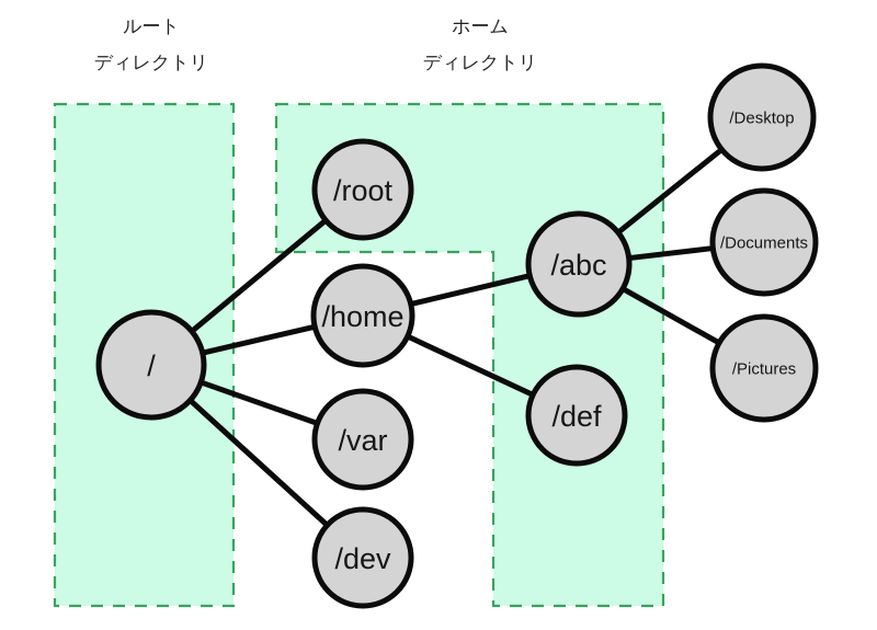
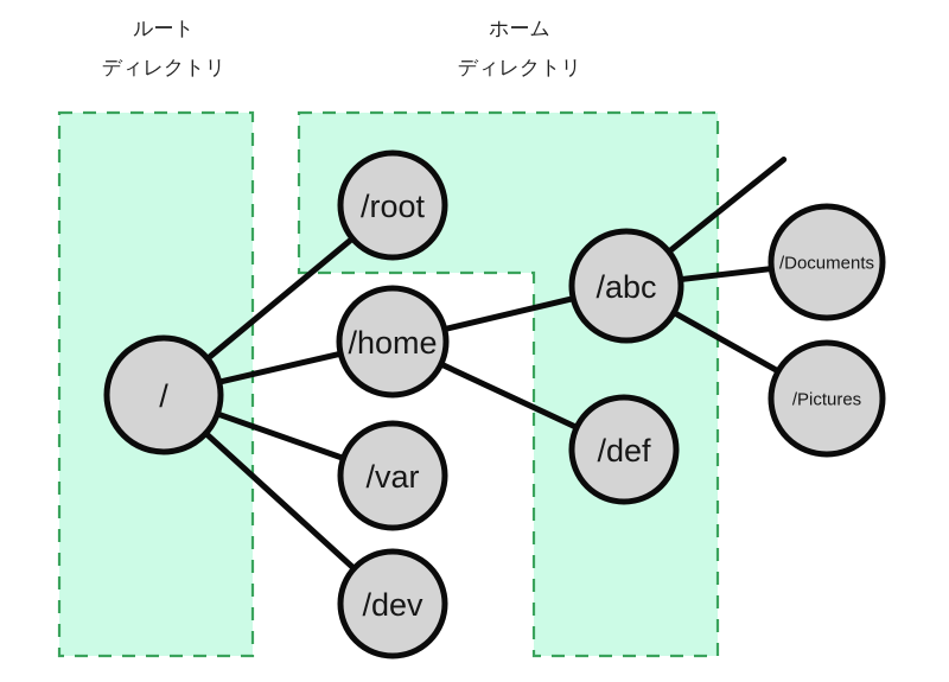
  /
  /root
  /home
  /var
  /dev
  /abc
  /def
- /Desktop
  /Documents
  /Pictures
  ルート
  ディレクトリ
  ホーム
  ディレクトリ
